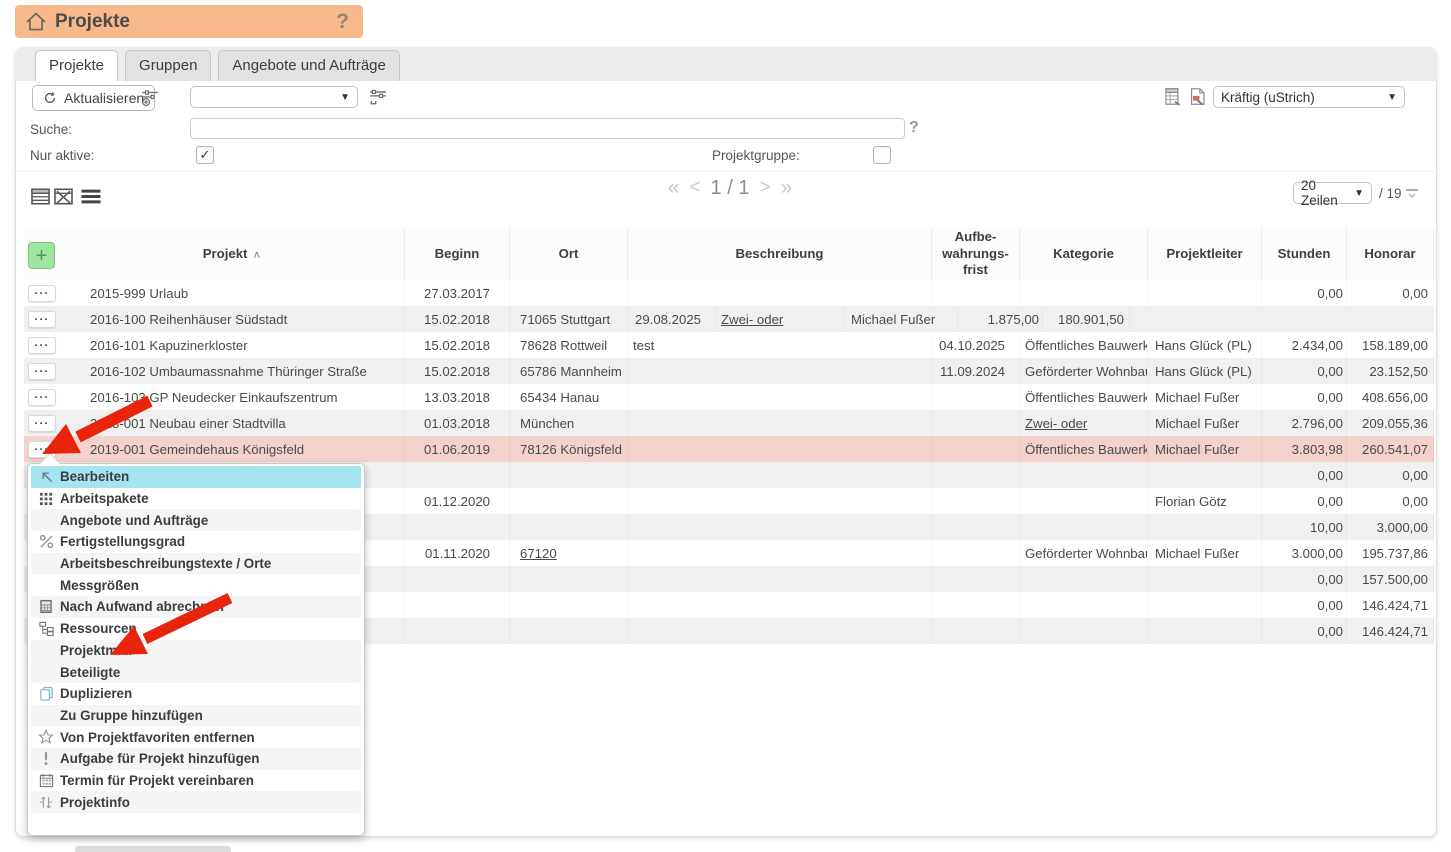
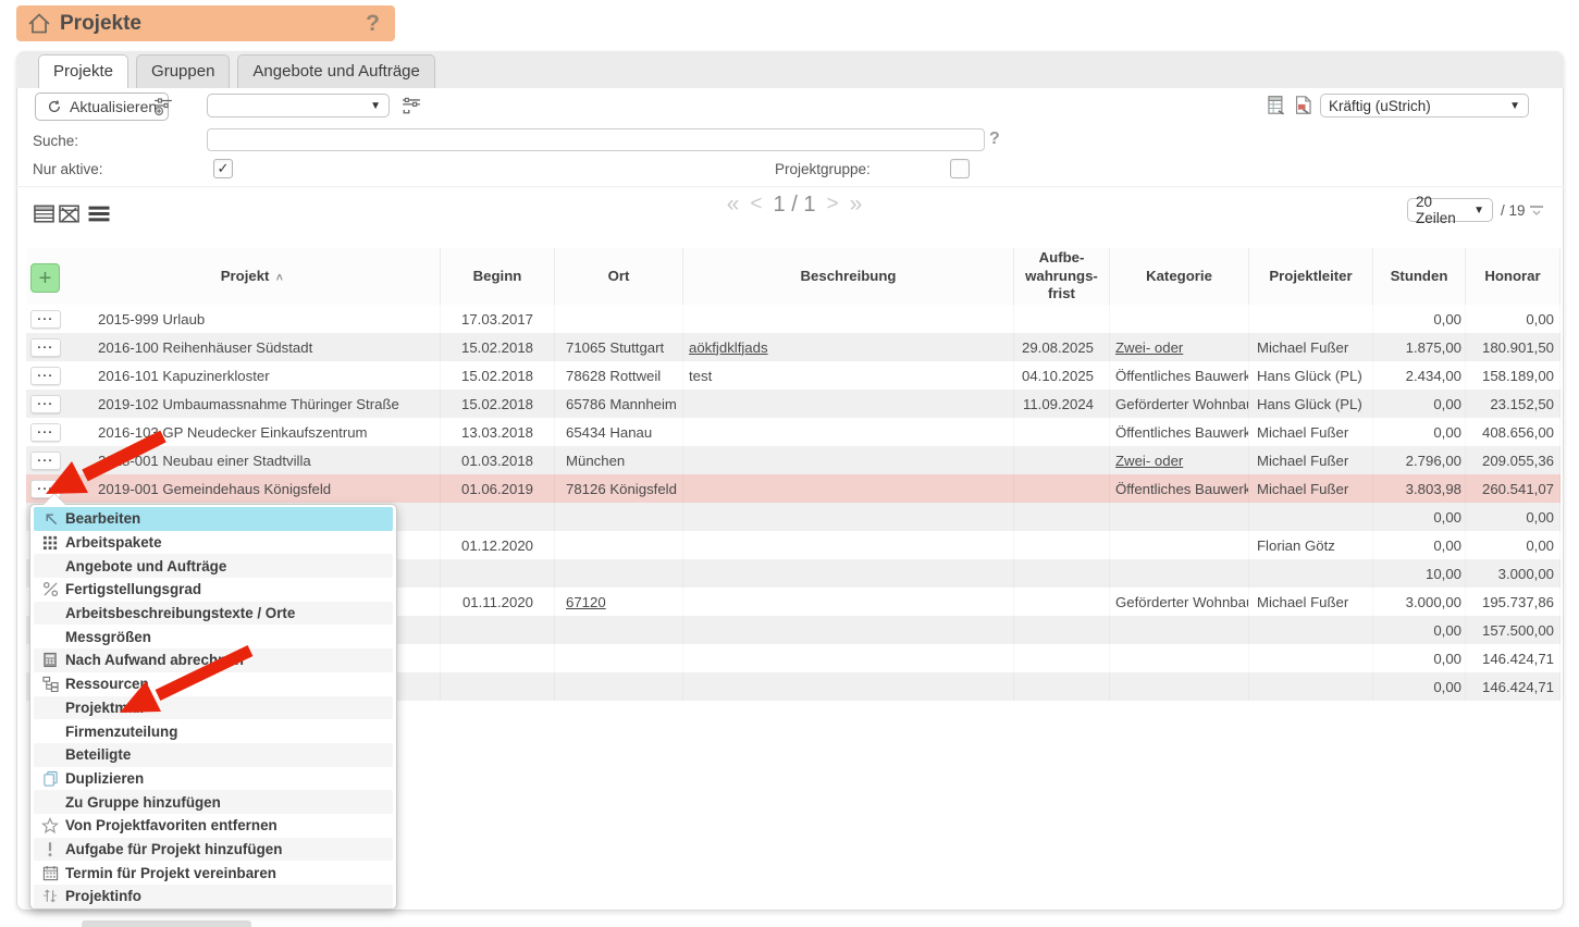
  Projekte
  ?
  Projekte
  Gruppen
  Angebote und Aufträge
  Aktualisieren
  ▼
  Kräftig (uStrich)
  ▼
  Suche:
  ?
  Nur aktive:
  ✓
  Projektgruppe:
  «
  <
  1 / 1
  >
  »
  20 Zeilen
  ▼
  / 19
  Projekt
  ∧
  Beginn
  Ort
  Beschreibung
  Aufbe-
  wahrungs-
  frist
  Kategorie
  Projektleiter
  Stunden
  Honorar
  +
  ...
  2015-999 Urlaub
- 27.03.2017
+ 17.03.2017
  0,00
  0,00
  ...
  2016-100 Reihenhäuser Südstadt
  15.02.2018
  71065 Stuttgart
+ aökfjdklfjads
  29.08.2025
  Zwei- oder
  Michael Fußer
  1.875,00
  180.901,50
  ...
  2016-101 Kapuzinerkloster
  15.02.2018
  78628 Rottweil
  test
  04.10.2025
  Öffentliches Bauwerk
  Hans Glück (PL)
  2.434,00
  158.189,00
  ...
- 2016-102 Umbaumassnahme Thüringer Straße
+ 2019-102 Umbaumassnahme Thüringer Straße
  15.02.2018
  65786 Mannheim
  11.09.2024
  Geförderter Wohnba
  Hans Glück (PL)
  0,00
  23.152,50
  ...
  2016-103 GP Neudecker Einkaufszentrum
  13.03.2018
  65434 Hanau
  Öffentliches Bauwerk
  Michael Fußer
  0,00
  408.656,00
  ...
  -001 Neubau einer Stadtvilla
  01.03.2018
  München
  Zwei- oder
  Michael Fußer
  2.796,00
  209.055,36
  ...
  2019-001 Gemeindehaus Königsfeld
  01.06.2019
  78126 Königsfeld
  Öffentliches Bauwerk
  Michael Fußer
  3.803,98
  260.541,07
  0,00
  0,00
  01.12.2020
  Florian Götz
  0,00
  0,00
  10,00
  3.000,00
  01.11.2020
  67120
  Geförderter Wohnba
  Michael Fußer
  3.000,00
  195.737,86
  0,00
  157.500,00
  0,00
  146.424,71
  0,00
  146.424,71
  Bearbeiten
  Arbeitspakete
  Angebote und Aufträge
  Fertigstellungsgrad
  Arbeitsbeschreibungstexte / Orte
  Messgrößen
  Nach Aufwand abrech
  Ressource
  Projektm
+ Firmenzuteilung
  Beteiligte
  Duplizieren
  Zu Gruppe hinzufügen
  Von Projektfavoriten entfernen
  Aufgabe für Projekt hinzufügen
  Termin für Projekt vereinbaren
  Projektinfo
